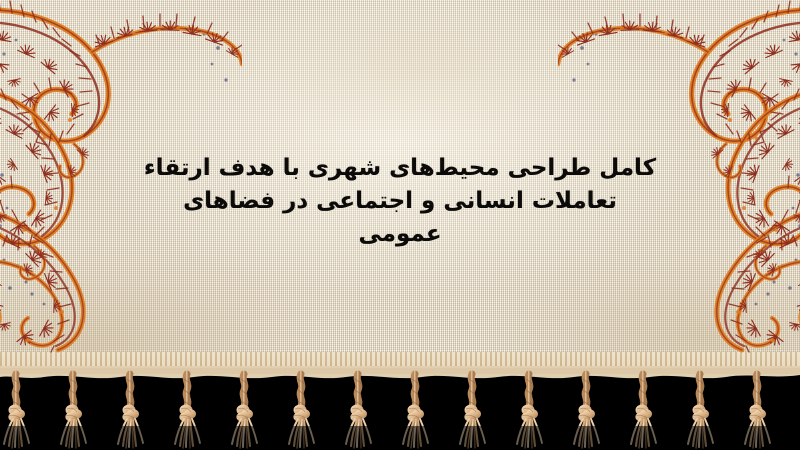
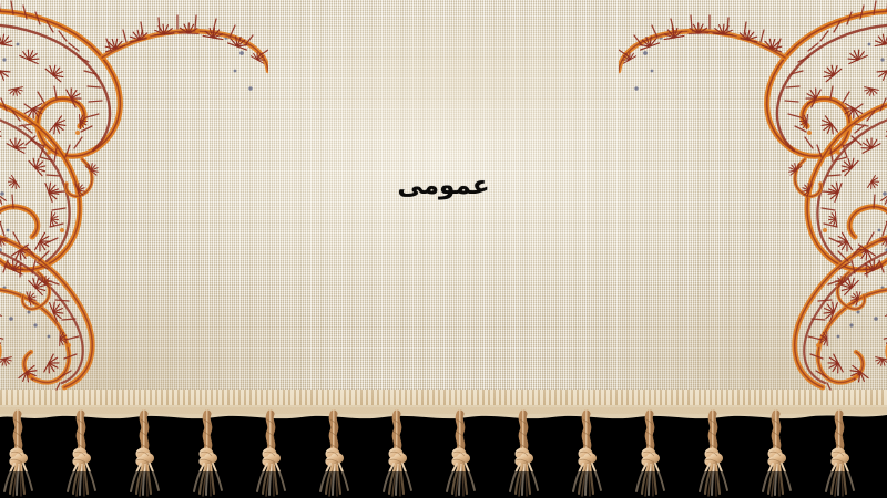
- کامل طراحی محیط‌های شهری با هدف ارتقاء
- تعاملات انسانی و اجتماعی در فضاهای
  عمومی
